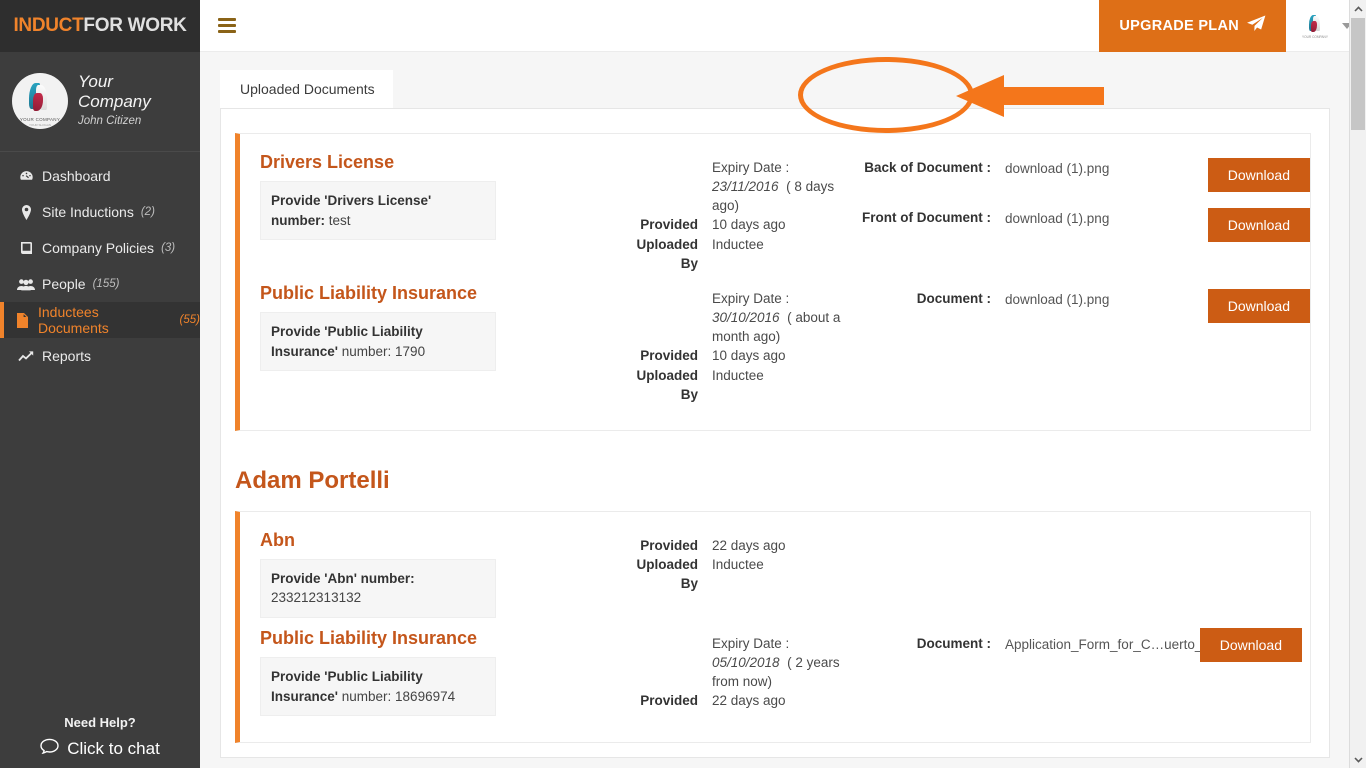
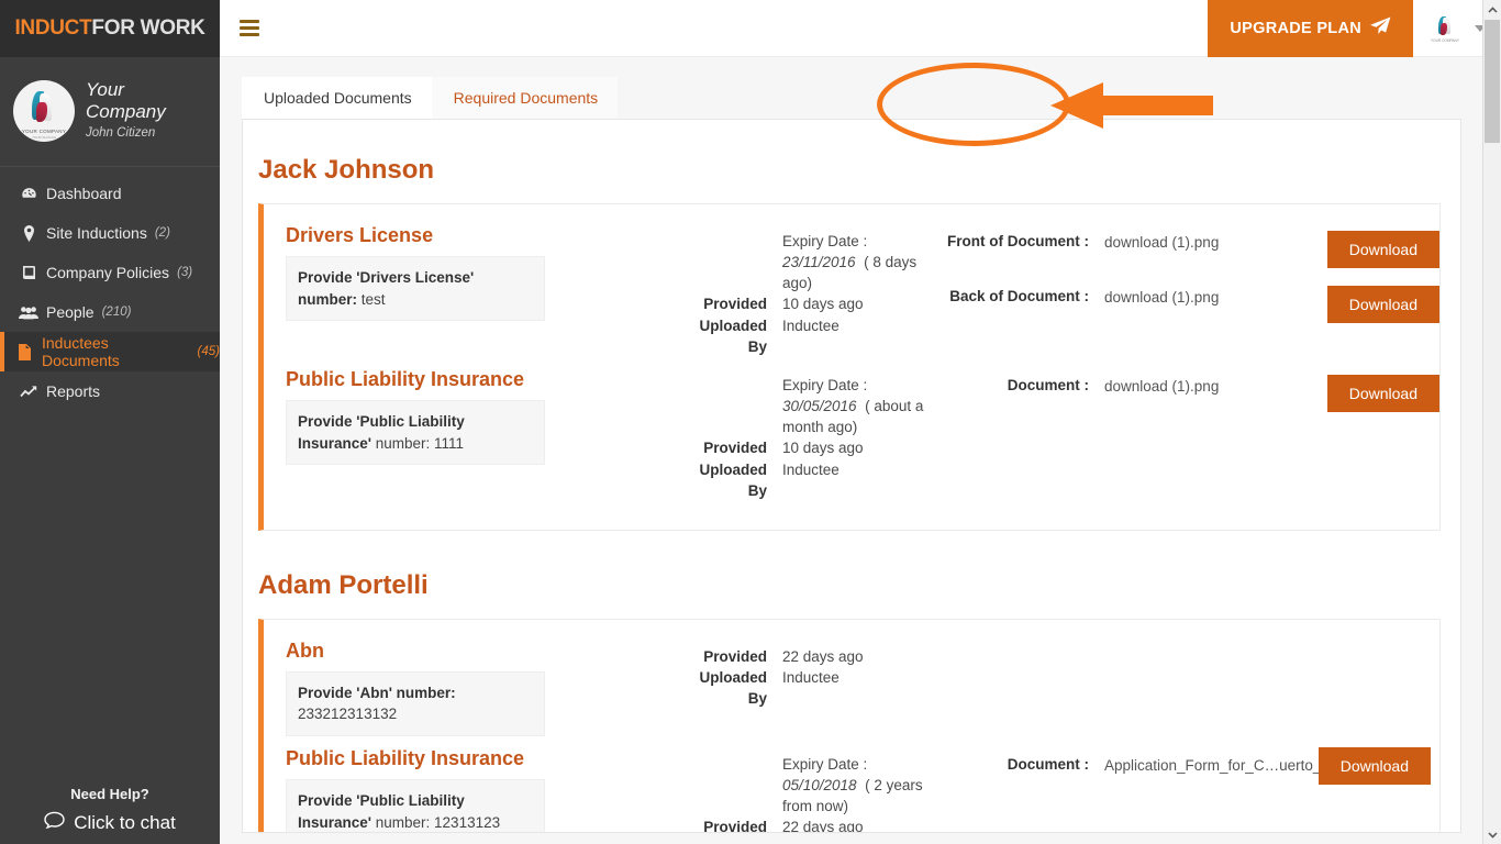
  INDUCTFOR WORK
  Your Company
  John Citizen
  Dashboard
  Site Inductions
  (2)
  Company Policies
  (3)
  People
- (155)
+ (210)
  Inductees Documents
- (55)
+ (45)
  Reports
  Need Help?
  Click to chat
  UPGRADE PLAN
  Uploaded Documents
+ Required Documents
+ Jack Johnson
  Drivers License
  Provide 'Drivers License' number: test
  Expiry Date :
  23/11/2016 ( 8 days ago)
  Provided
  10 days ago
  Uploaded By
  Inductee
- Back of Document :
+ Front of Document :
  download (1).png
  Download
- Front of Document :
+ Back of Document :
  download (1).png
  Download
  Public Liability Insurance
- Provide 'Public Liability Insurance' number: 1790
+ Provide 'Public Liability Insurance' number: 1111
  Expiry Date :
- 30/10/2016 ( about a month ago)
+ 30/05/2016 ( about a month ago)
  Provided
  10 days ago
  Uploaded By
  Inductee
  Document :
  download (1).png
  Download
  Adam Portelli
  Abn
  Provide 'Abn' number: 233212313132
  Provided
  22 days ago
  Uploaded By
  Inductee
  Public Liability Insurance
- Provide 'Public Liability Insurance' number: 18696974
+ Provide 'Public Liability Insurance' number: 12313123
  Expiry Date :
  05/10/2018 ( 2 years from now)
  Provided
  22 days ago
  Document :
  Application_Form_for_C…uerto_
  Download
